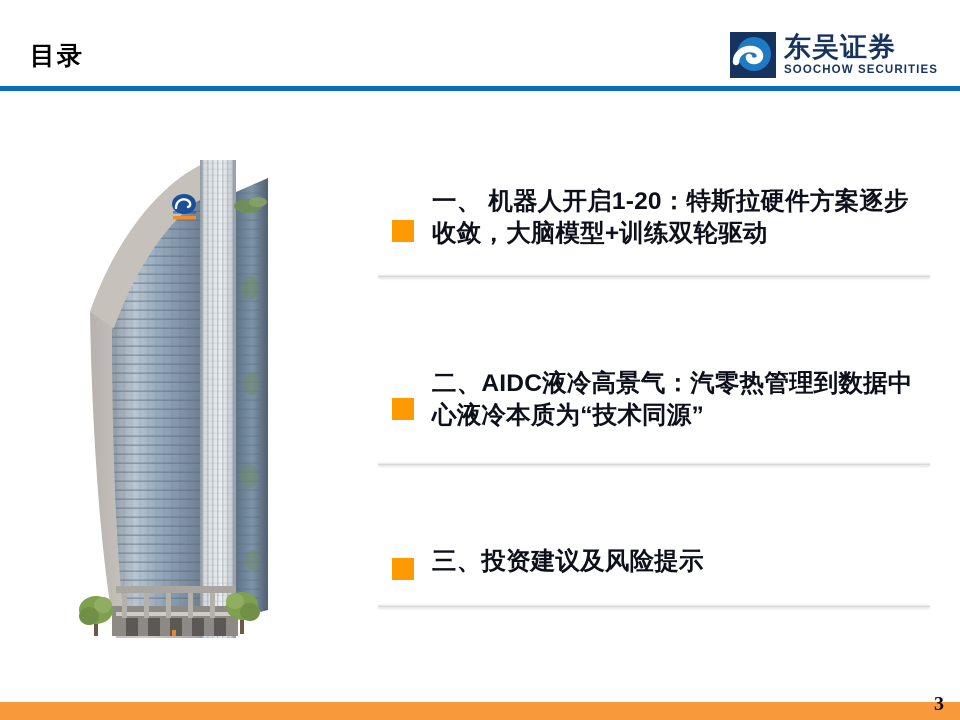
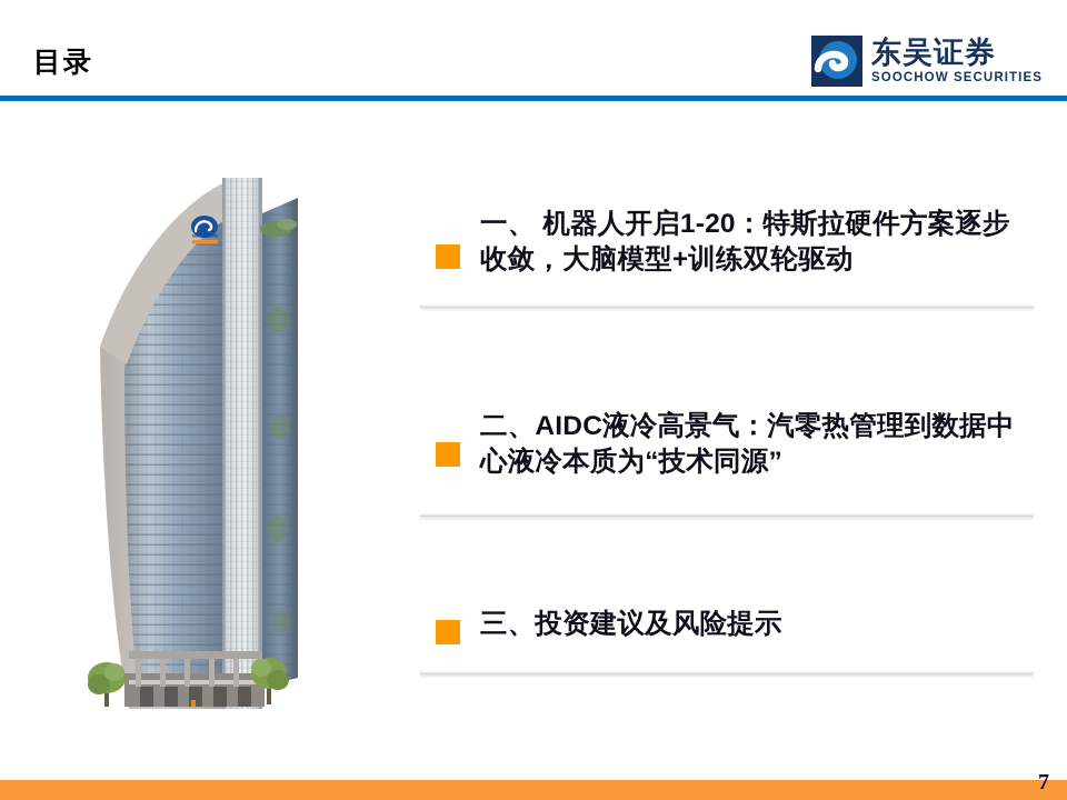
  目录
  东吴证券
  SOOCHOW SECURITIES
  一、 机器人开启1-20：特斯拉硬件方案逐步收敛，大脑模型+训练双轮驱动
  二、AIDC液冷高景气：汽零热管理到数据中心液冷本质为“技术同源”
  三、投资建议及风险提示
- 3
+ 7
